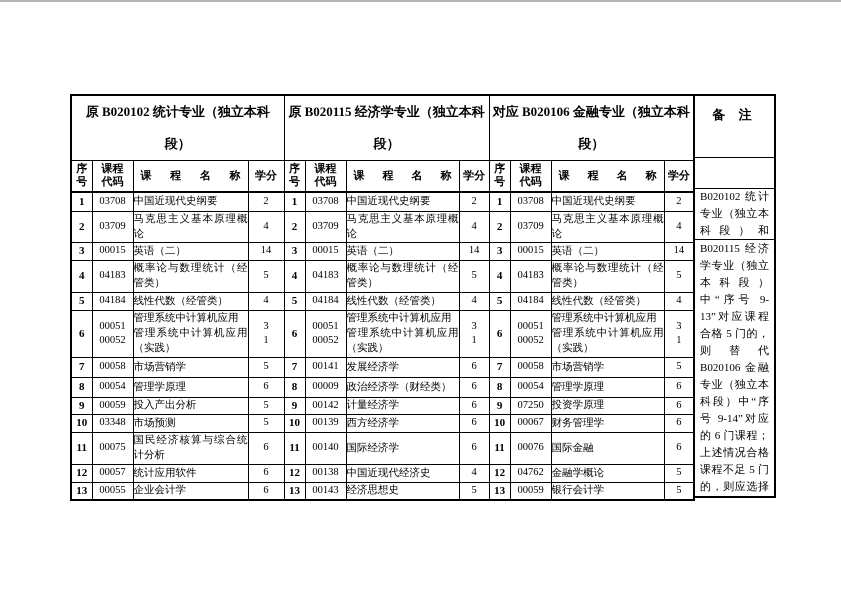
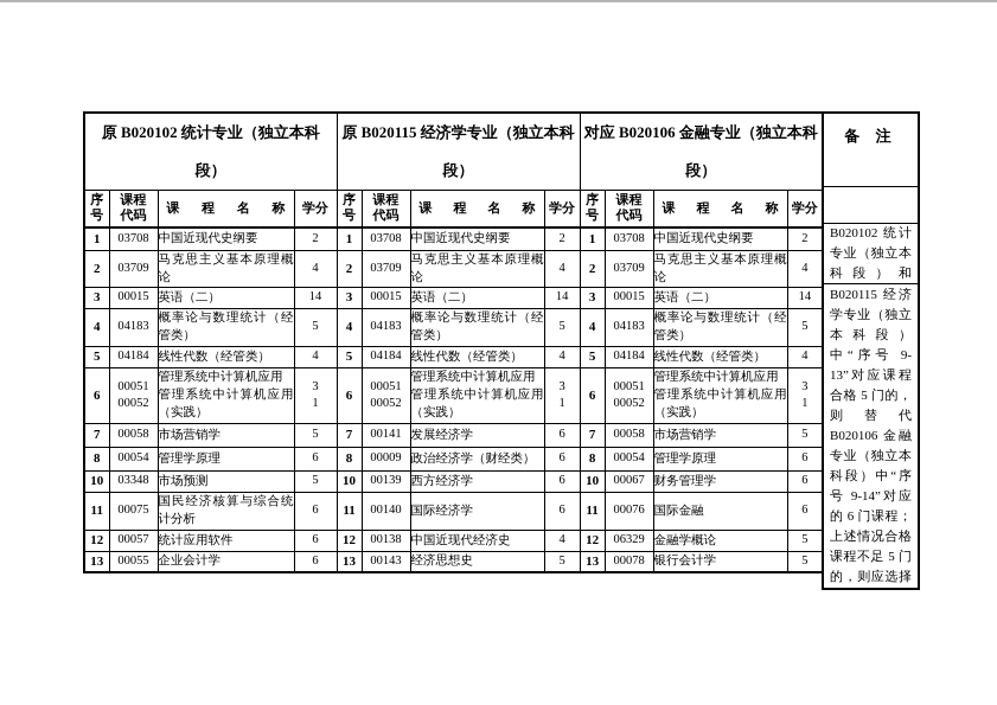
  原 B020102 统计专业（独立本科 段）	原 B020115 经济学专业（独立本科 段）	对应 B020106 金融专业（独立本科 段）
  序 号	课程 代码	课程名称	学分	序 号	课程 代码	课程名称	学分	序 号	课程 代码	课程名称	学分
  1	03708	中国近现代史纲要	2	1	03708	中国近现代史纲要	2	1	03708	中国近现代史纲要	2
  2	03709	马克思主义基本原理概论	4	2	03709	马克思主义基本原理概论	4	2	03709	马克思主义基本原理概论	4
  3	00015	英语（二）	14	3	00015	英语（二）	14	3	00015	英语（二）	14
  4	04183	概率论与数理统计（经管类）	5	4	04183	概率论与数理统计（经管类）	5	4	04183	概率论与数理统计（经管类）	5
  5	04184	线性代数（经管类）	4	5	04184	线性代数（经管类）	4	5	04184	线性代数（经管类）	4
  6	00051 00052	管理系统中计算机应用 管理系统中计算机应用（实践）	3 1	6	00051 00052	管理系统中计算机应用 管理系统中计算机应用（实践）	3 1	6	00051 00052	管理系统中计算机应用 管理系统中计算机应用（实践）	3 1
  7	00058	市场营销学	5	7	00141	发展经济学	6	7	00058	市场营销学	5
  8	00054	管理学原理	6	8	00009	政治经济学（财经类）	6	8	00054	管理学原理	6
- 9	00059	投入产出分析	5	9	00142	计量经济学	6	9	07250	投资学原理	6
  10	03348	市场预测	5	10	00139	西方经济学	6	10	00067	财务管理学	6
  11	00075	国民经济核算与综合统计分析	6	11	00140	国际经济学	6	11	00076	国际金融	6
- 12	00057	统计应用软件	6	12	00138	中国近现代经济史	4	12	04762	金融学概论	5
+ 12	00057	统计应用软件	6	12	00138	中国近现代经济史	4	12	06329	金融学概论	5
- 13	00055	企业会计学	6	13	00143	经济思想史	5	13	00059	银行会计学	5
+ 13	00055	企业会计学	6	13	00143	经济思想史	5	13	00078	银行会计学	5
  备 注
  B020102 统计专业（独立本科段）和
  B020115 经济学专业（独立本科段）中“序号 9-13”对应课程合格 5 门的，则替代 B020106 金融专业（独立本科段）中“序号 9-14”对应的 6 门课程；上述情况合格课程不足 5 门的，则应选择
